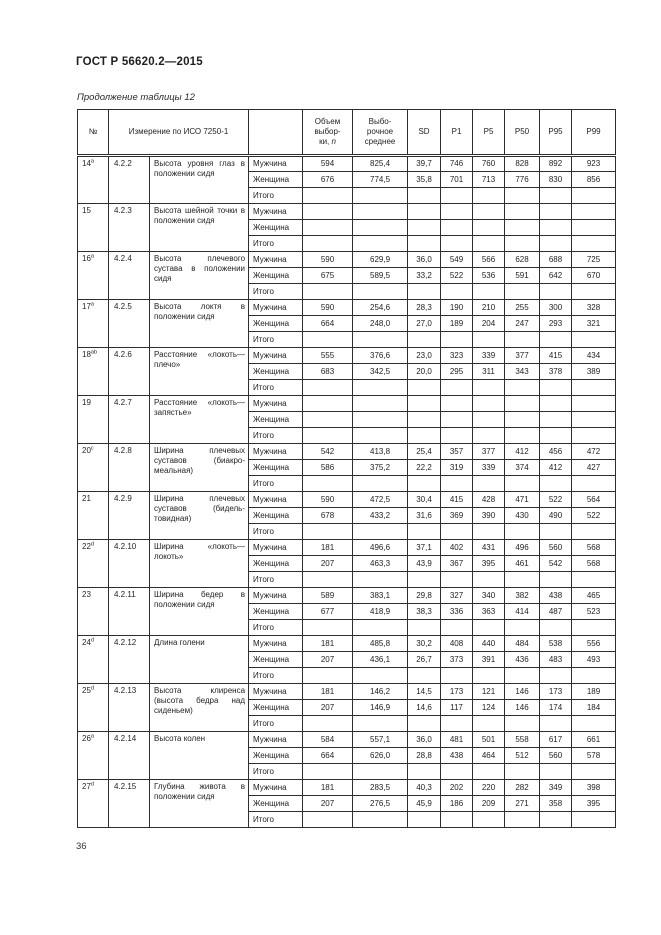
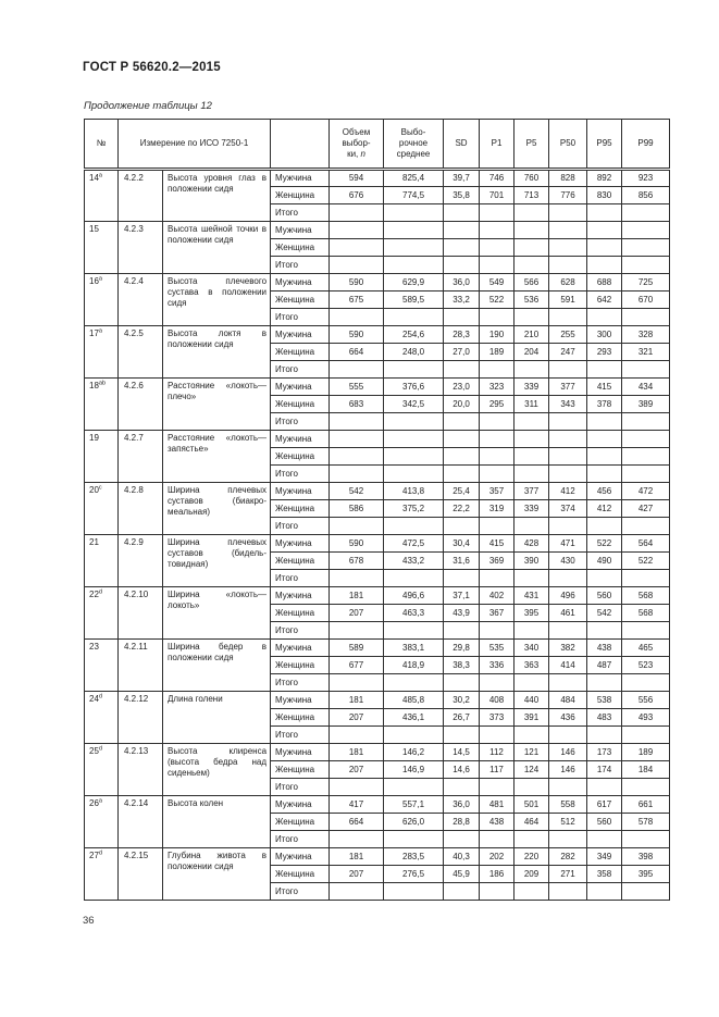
  ГОСТ Р 56620.2—2015
  Продолжение таблицы 12
  №	Измерение по ИСО 7250-1		Объем выбор- ки, n	Выбо- рочное среднее	SD	P1	P5	P50	P95	P99
  14	4.2.2	Высота уровня глаз в положении сидя	Мужчина	594	825,4	39,7	746	760	828	892	923
  Женщина	676	774,5	35,8	701	713	776	830	856
  Итого
  15	4.2.3	Высота шейной точки в положении сидя	Мужчина
  Женщина
  Итого
  16	4.2.4	Высота плечевого сустава в положении сидя	Мужчина	590	629,9	36,0	549	566	628	688	725
  Женщина	675	589,5	33,2	522	536	591	642	670
  Итого
  17	4.2.5	Высота локтя в положении сидя	Мужчина	590	254,6	28,3	190	210	255	300	328
  Женщина	664	248,0	27,0	189	204	247	293	321
  Итого
  18	4.2.6	Расстояние «локоть—плечо»	Мужчина	555	376,6	23,0	323	339	377	415	434
  Женщина	683	342,5	20,0	295	311	343	378	389
  Итого
  19	4.2.7	Расстояние «локоть—запястье»	Мужчина
  Женщина
  Итого
  20	4.2.8	Ширина плечевых суставов (биакро­меальная)	Мужчина	542	413,8	25,4	357	377	412	456	472
  Женщина	586	375,2	22,2	319	339	374	412	427
  Итого
  21	4.2.9	Ширина плечевых суставов (бидель­товидная)	Мужчина	590	472,5	30,4	415	428	471	522	564
  Женщина	678	433,2	31,6	369	390	430	490	522
  Итого
  22	4.2.10	Ширина «локоть—локоть»	Мужчина	181	496,6	37,1	402	431	496	560	568
  Женщина	207	463,3	43,9	367	395	461	542	568
  Итого
- 23	4.2.11	Ширина бедер в положении сидя	Мужчина	589	383,1	29,8	327	340	382	438	465
+ 23	4.2.11	Ширина бедер в положении сидя	Мужчина	589	383,1	29,8	535	340	382	438	465
  Женщина	677	418,9	38,3	336	363	414	487	523
  Итого
  24	4.2.12	Длина голени	Мужчина	181	485,8	30,2	408	440	484	538	556
  Женщина	207	436,1	26,7	373	391	436	483	493
  Итого
- 25	4.2.13	Высота клиренса (высота бедра над сиденьем)	Мужчина	181	146,2	14,5	173	121	146	173	189
+ 25	4.2.13	Высота клиренса (высота бедра над сиденьем)	Мужчина	181	146,2	14,5	112	121	146	173	189
  Женщина	207	146,9	14,6	117	124	146	174	184
  Итого
- 26	4.2.14	Высота колен	Мужчина	584	557,1	36,0	481	501	558	617	661
+ 26	4.2.14	Высота колен	Мужчина	417	557,1	36,0	481	501	558	617	661
  Женщина	664	626,0	28,8	438	464	512	560	578
  Итого
  27	4.2.15	Глубина живота в положении сидя	Мужчина	181	283,5	40,3	202	220	282	349	398
  Женщина	207	276,5	45,9	186	209	271	358	395
  Итого
  36
